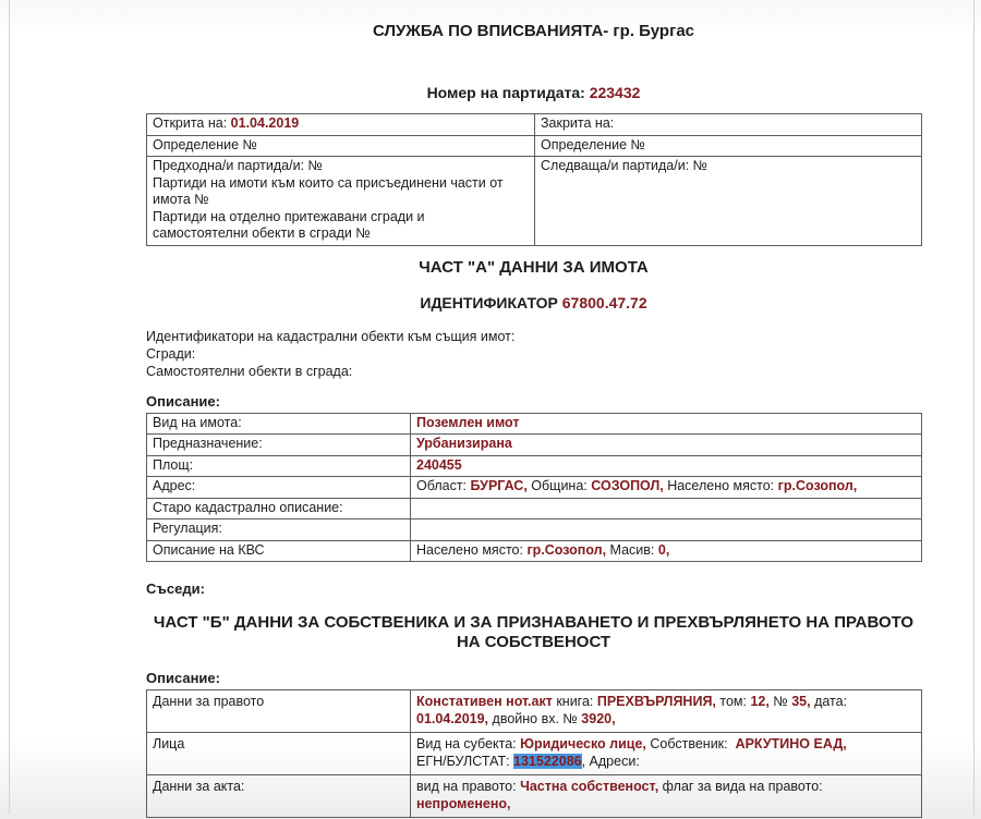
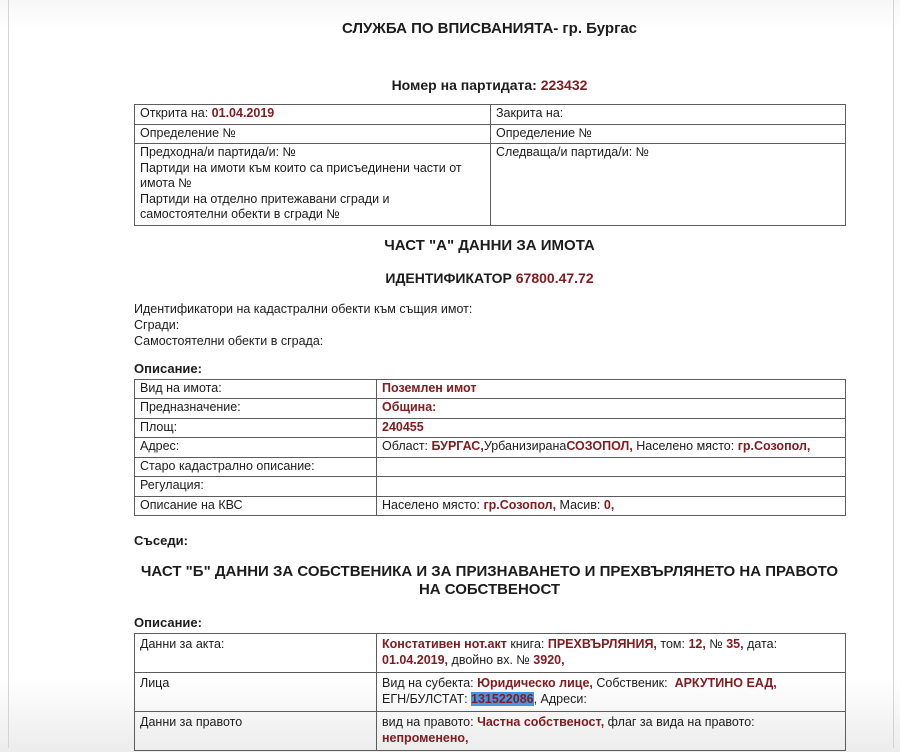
  СЛУЖБА ПО ВПИСВАНИЯТА- гр. Бургас
  Номер на партидата: 223432
  Открита на: 01.04.2019	Закрита на:
  Определение №	Определение №
  Предходна/и партида/и: № Партиди на имоти към които са присъединени части от имота № Партиди на отделно притежавани сгради и самостоятелни обекти в сгради №	Следваща/и партида/и: №
  ЧАСТ "А" ДАННИ ЗА ИМОТА
  ИДЕНТИФИКАТОР 67800.47.72
  Идентификатори на кадастрални обекти към същия имот:
  Сгради:
  Самостоятелни обекти в сграда:
  Описание:
  Вид на имота:	Поземлен имот
- Предназначение:	Урбанизирана
+ Предназначение:	Община:
  Площ:	240455
- Адрес:	Област: БУРГАС, Община: СОЗОПОЛ, Населено място: гр.Созопол,
+ Адрес:	Област: БУРГАС,УрбанизиранаСОЗОПОЛ, Населено място: гр.Созопол,
  Старо кадастрално описание:
  Регулация:
  Описание на КВС	Населено място: гр.Созопол, Масив: 0,
  Съседи:
  ЧАСТ "Б" ДАННИ ЗА СОБСТВЕНИКА И ЗА ПРИЗНАВАНЕТО И ПРЕХВЪРЛЯНЕТО НА ПРАВОТО
  НА СОБСТВЕНОСТ
  Описание:
- Данни за правото	Констативен нот.акт книга: ПРЕХВЪРЛЯНИЯ, том: 12, № 35, дата:01.04.2019, двойно вх. № 3920,
+ Данни за акта:	Констативен нот.акт книга: ПРЕХВЪРЛЯНИЯ, том: 12, № 35, дата:01.04.2019, двойно вх. № 3920,
  Лица	Вид на субекта: Юридическо лице, Собственик: АРКУТИНО ЕАД,ЕГН/БУЛСТАТ: 131522086, Адреси:
- Данни за акта:	вид на правото: Частна собственост, флаг за вида на правото:непроменено,
+ Данни за правото	вид на правото: Частна собственост, флаг за вида на правото:непроменено,
